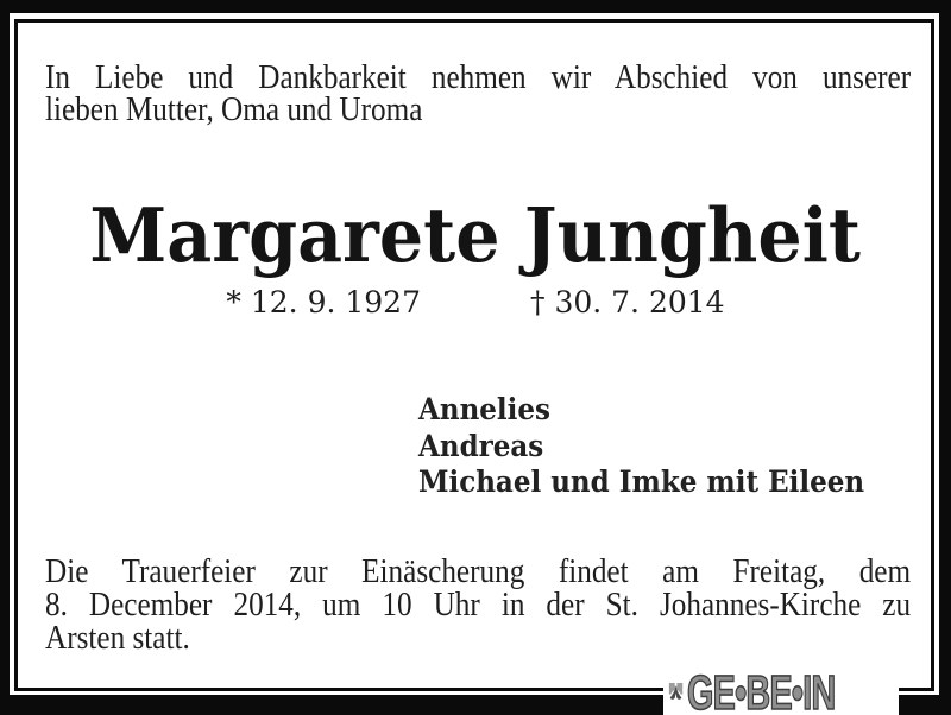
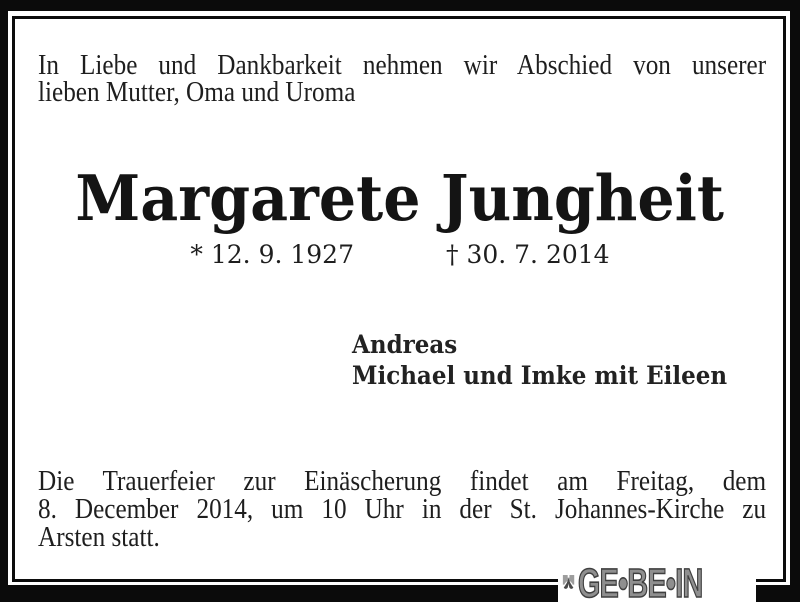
  In Liebe und Dankbarkeit nehmen wir Abschied von unserer
  lieben Mutter, Oma und Uroma
  Margarete Jungheit
  * 12. 9. 1927
  † 30. 7. 2014
- Annelies
  Andreas
  Michael und Imke mit Eileen
  Die Trauerfeier zur Einäscherung findet am Freitag, dem
  8. December 2014, um 10 Uhr in der St. Johannes-Kirche zu
  Arsten statt.
  GE•BE•IN
